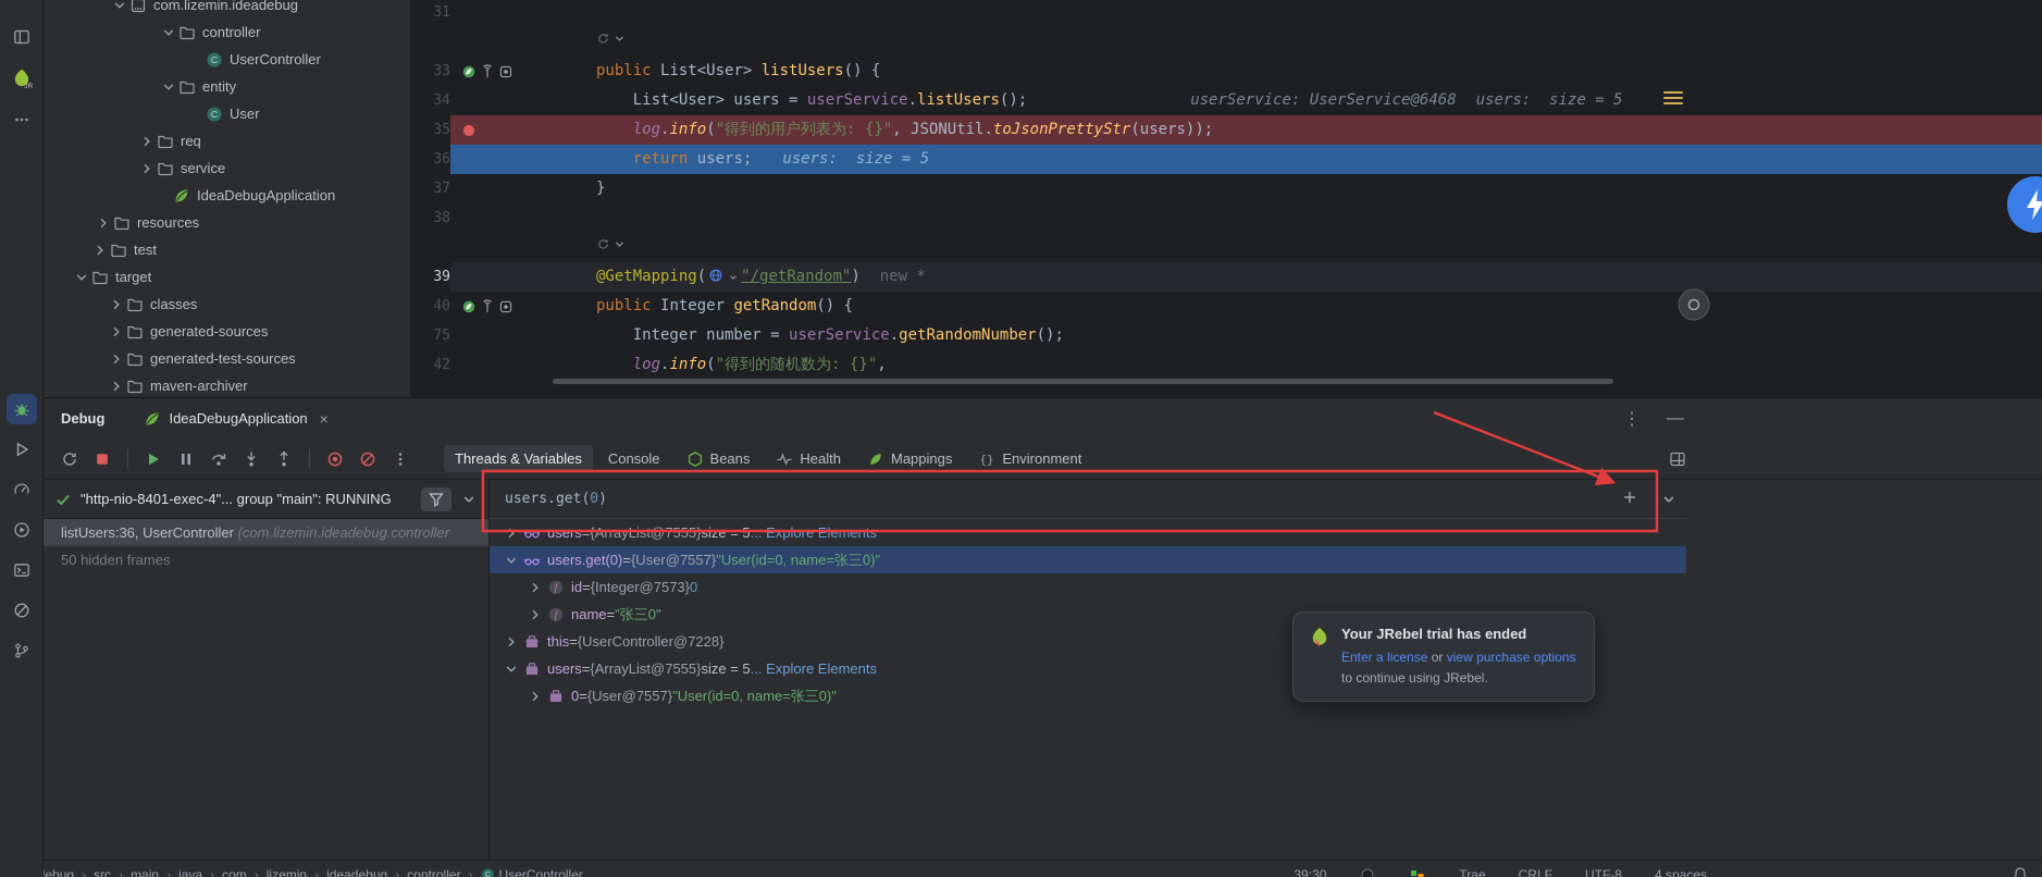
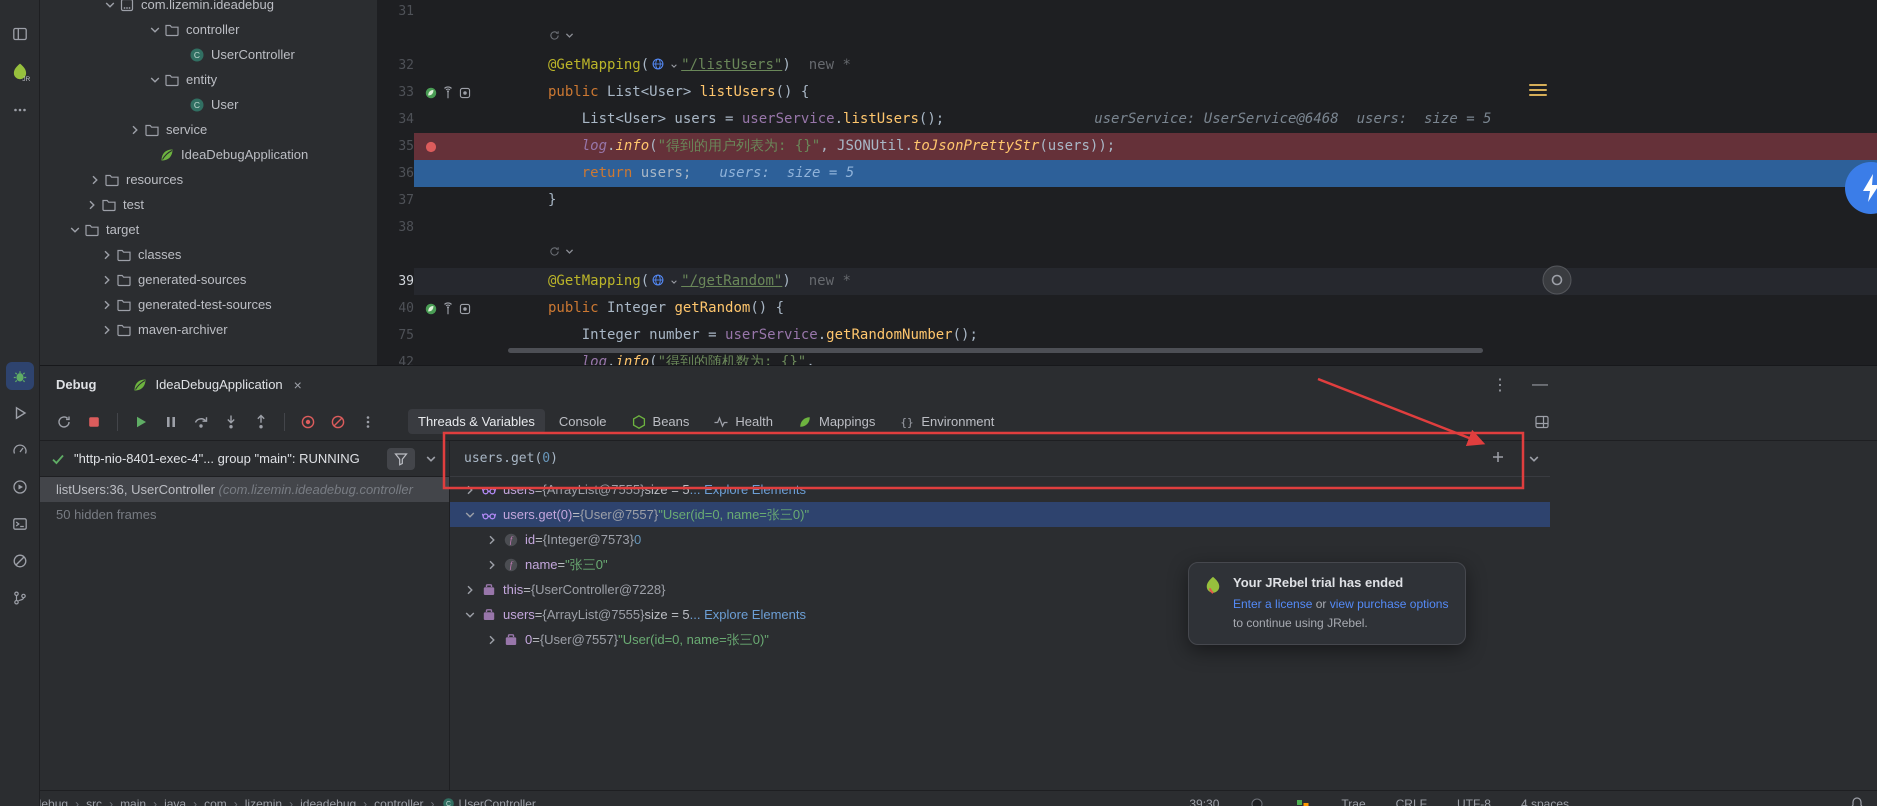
  com.lizemin.ideadebug
  controller
  C
  UserController
  entity
  C
  User
- req
  service
  IdeaDebugApplication
  resources
  test
  target
  classes
  generated-sources
  generated-test-sources
  maven-archiver
  31
+ 32
+ @GetMapping( "/listUsers") new *
  33
  public List<User> listUsers() {
  34
  List<User> users = userService.listUsers(); userService: UserService@6468 users: size = 5
  35
  log.info("得到的用户列表为: {}", JSONUtil.toJsonPrettyStr(users));
  36
  return users; users: size = 5
  37
  }
  38
  39
  @GetMapping( "/getRandom") new *
  40
  public Integer getRandom() {
  75
  Integer number = userService.getRandomNumber();
  42
  log.info("得到的随机数为: {}",
  Debug
  IdeaDebugApplication
  ×
  ⋮
  —
  Threads & Variables
  Console
  Beans
  Health
  Mappings
  {}
  Environment
  "http-nio-8401-exec-4"... group "main": RUNNING
  listUsers:36, UserController (com.lizemin.ideadebug.controller
  50 hidden frames
  users.get(0)
  users
  =
  {ArrayList@7555}
  size = 5
  ... Explore Elements
  users.get(0)
  =
  {User@7557}
  "User(id=0, name=张三0)"
  f
  id
  =
  {Integer@7573}
  0
  f
  name
  =
  "张三0"
  this
  =
  {UserController@7228}
  users
  =
  {ArrayList@7555}
  size = 5
  ... Explore Elements
  0
  =
  {User@7557}
  "User(id=0, name=张三0)"
  Your JRebel trial has ended
  Enter a license or view purchase options to continue using JRebel.
  ›
  src
  ›
  main
  ›
  java
  ›
  com
  ›
  lizemin
  ›
  ideadebug
  ›
  controller
  ›
  UserController
  39:30
  Trae
  CRLF
  UTF-8
  4 spaces
